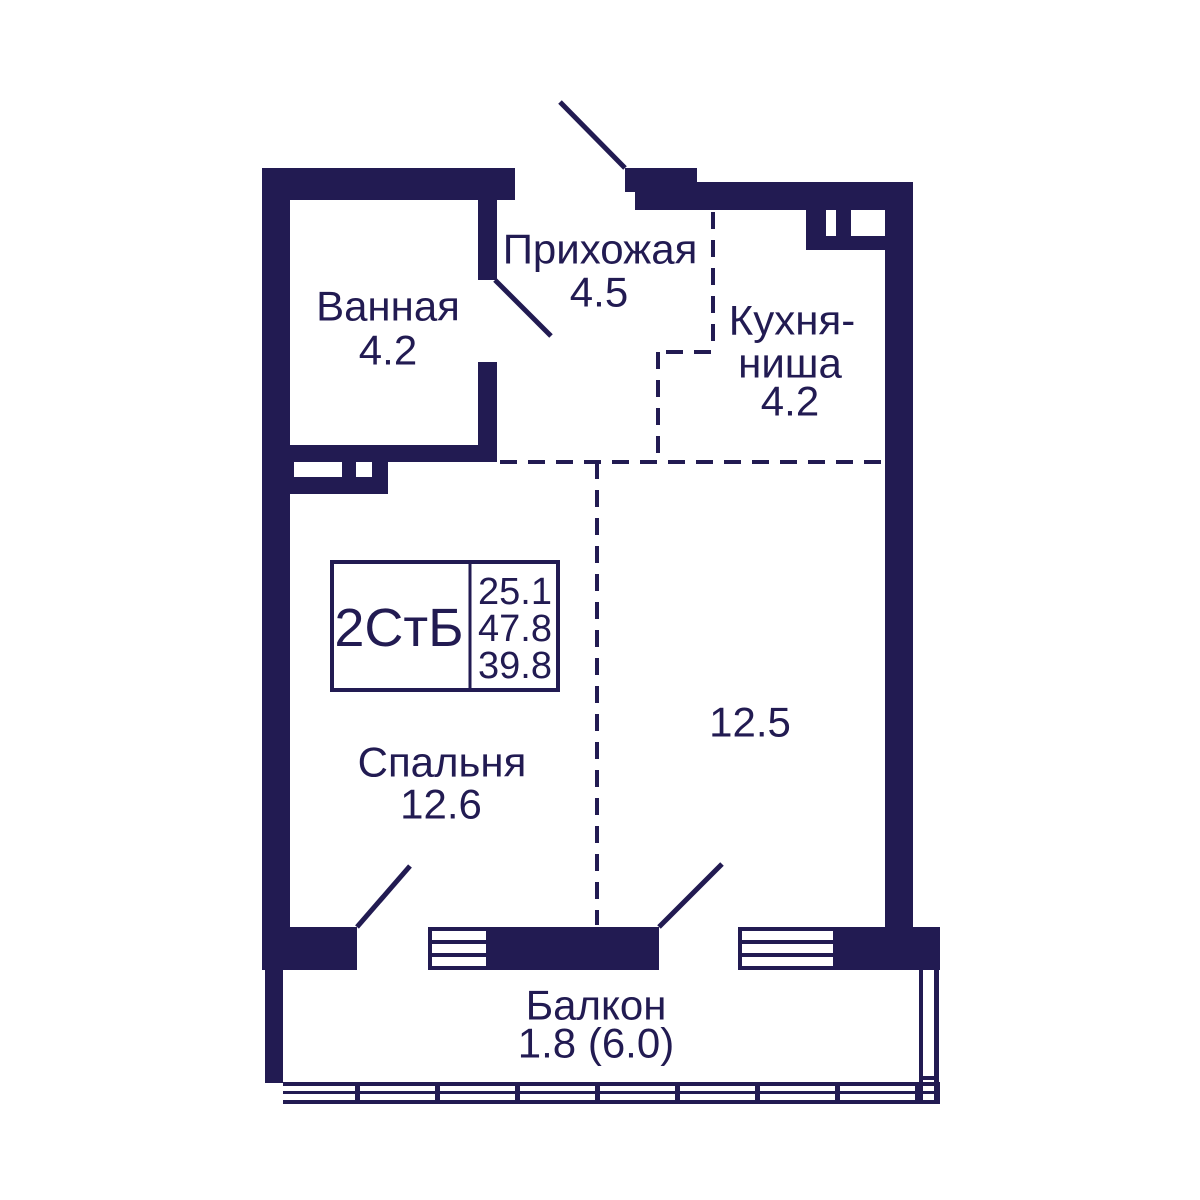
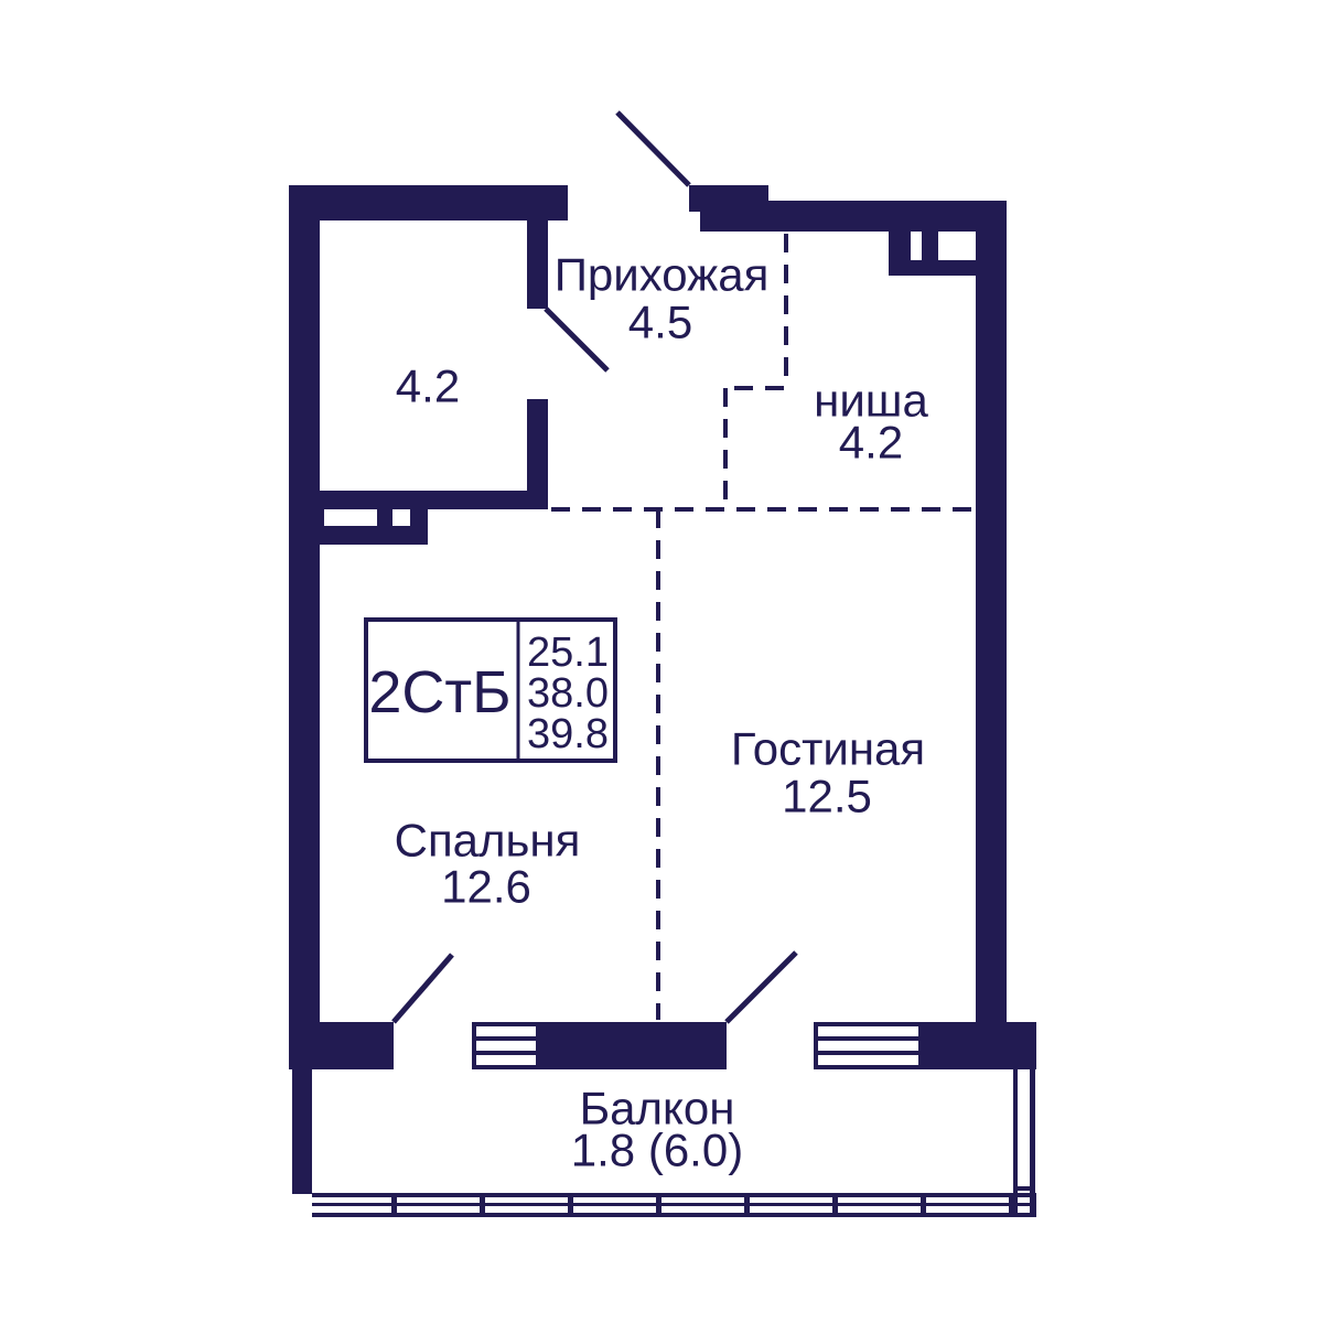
  2СтБ
  25.1
- 47.8
+ 38.0
  39.8
- Ванная
  4.2
  Прихожая
  4.5
- Кухня-
  ниша
  4.2
+ Гостиная
  12.5
  Спальня
  12.6
  Балкон
  1.8 (6.0)
